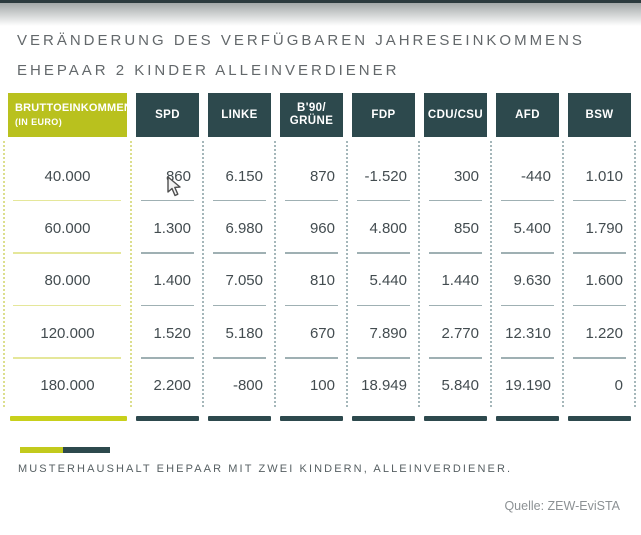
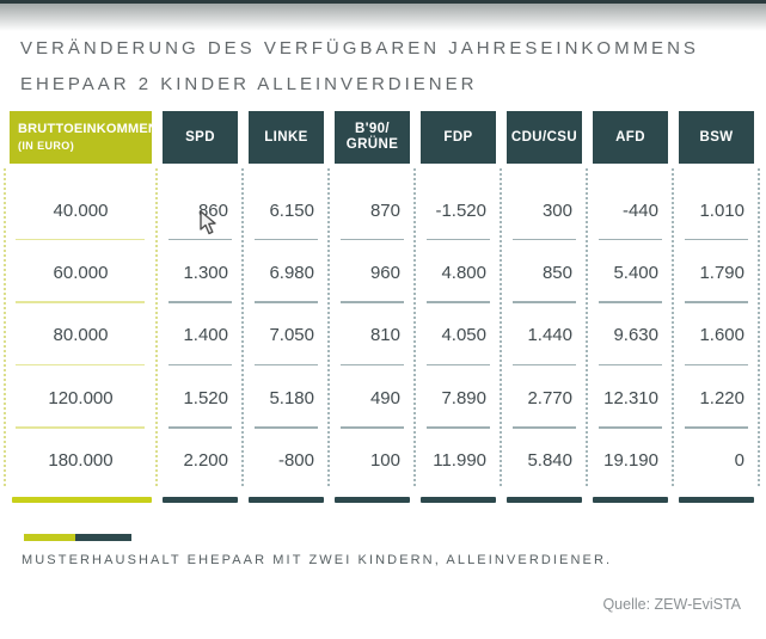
  VERÄNDERUNG DES VERFÜGBAREN JAHRESEINKOMMENS
  EHEPAAR 2 KINDER ALLEINVERDIENER
  BRUTTOEINKOMMEN
  (IN EURO)
  SPD
  LINKE
  B'90/
  GRÜNE
  FDP
  CDU/CSU
  AFD
  BSW
  40.000
  860
  6.150
  870
  -1.520
  300
  -440
  1.010
  60.000
  1.300
  6.980
  960
  4.800
  850
  5.400
  1.790
  80.000
  1.400
  7.050
  810
- 5.440
+ 4.050
  1.440
  9.630
  1.600
  120.000
  1.520
  5.180
- 670
+ 490
  7.890
  2.770
  12.310
  1.220
  180.000
  2.200
  -800
  100
- 18.949
+ 11.990
  5.840
  19.190
  0
  MUSTERHAUSHALT EHEPAAR MIT ZWEI KINDERN, ALLEINVERDIENER.
  Quelle: ZEW-EviSTA
